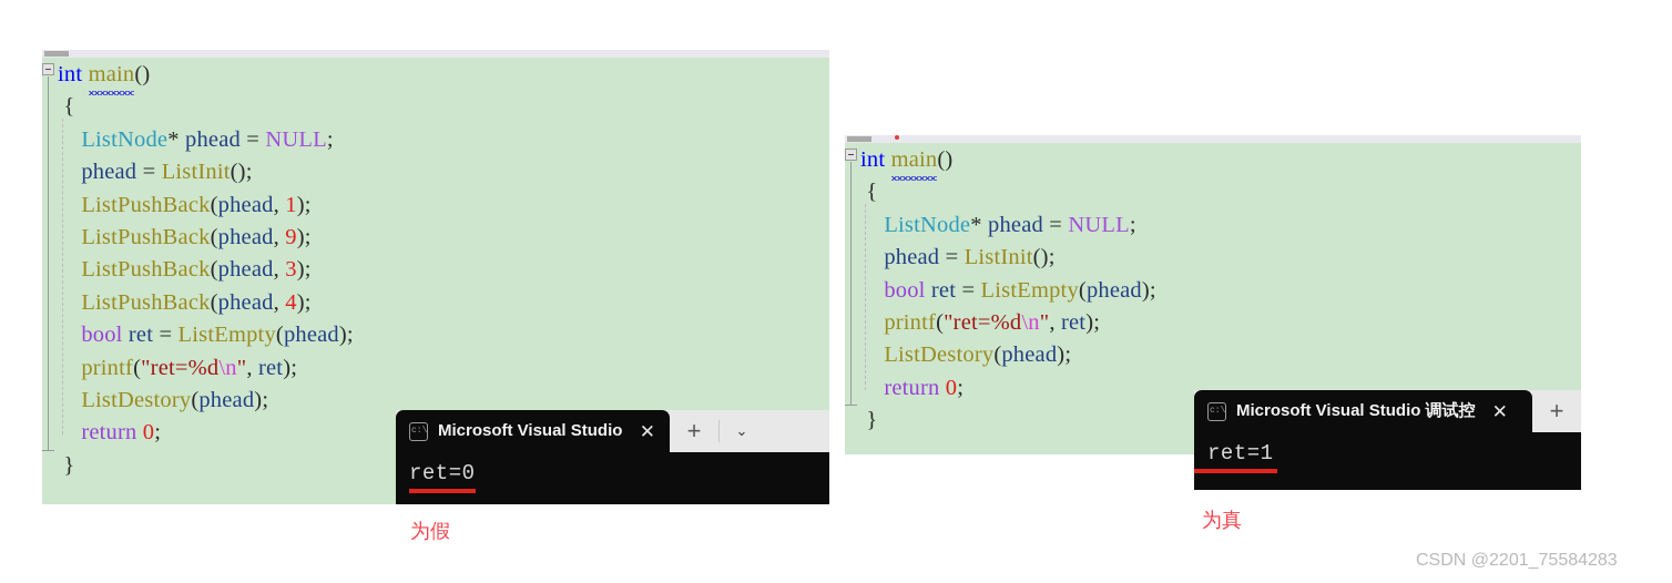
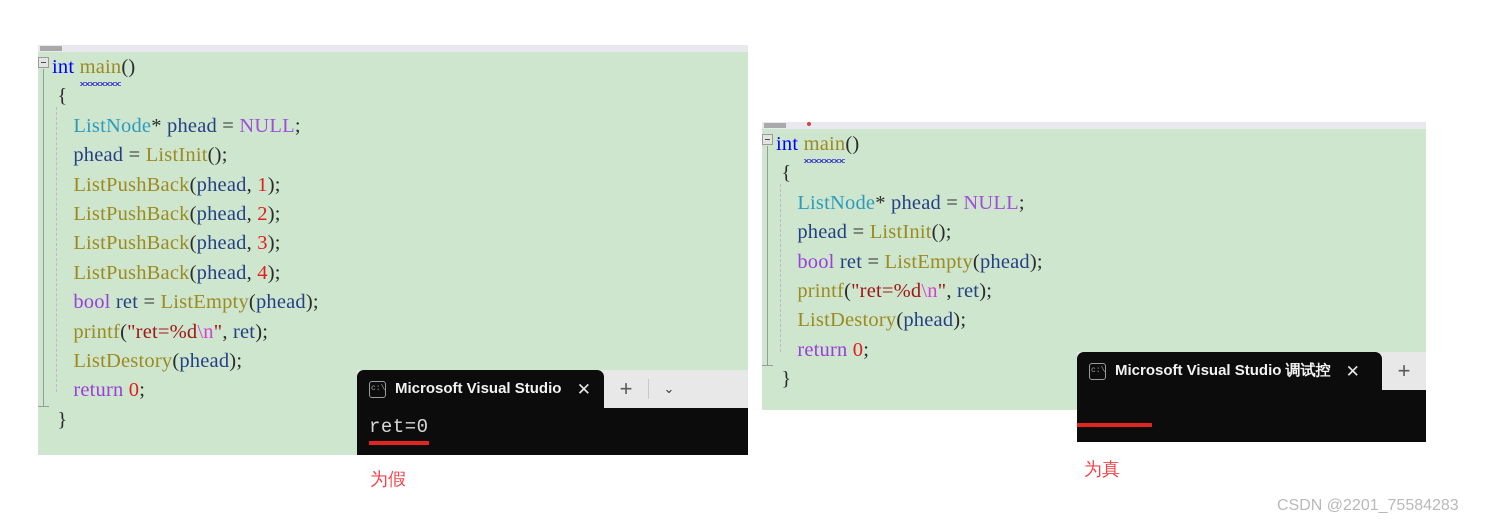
  int main()
  {
  ListNode* phead = NULL;
  phead = ListInit();
  ListPushBack(phead, 1);
- ListPushBack(phead, 9);
+ ListPushBack(phead, 2);
  ListPushBack(phead, 3);
  ListPushBack(phead, 4);
  bool ret = ListEmpty(phead);
  printf("ret=%d\n", ret);
  ListDestory(phead);
  return 0;
  }
  int main()
  {
  ListNode* phead = NULL;
  phead = ListInit();
  bool ret = ListEmpty(phead);
  printf("ret=%d\n", ret);
  ListDestory(phead);
  return 0;
  }
  Microsoft Visual Studio
  ✕
  +
  ⌄
  ret=0
  Microsoft Visual Studio 调试控
  ✕
  +
- ret=1
  为假
  为真
  CSDN @2201_75584283
